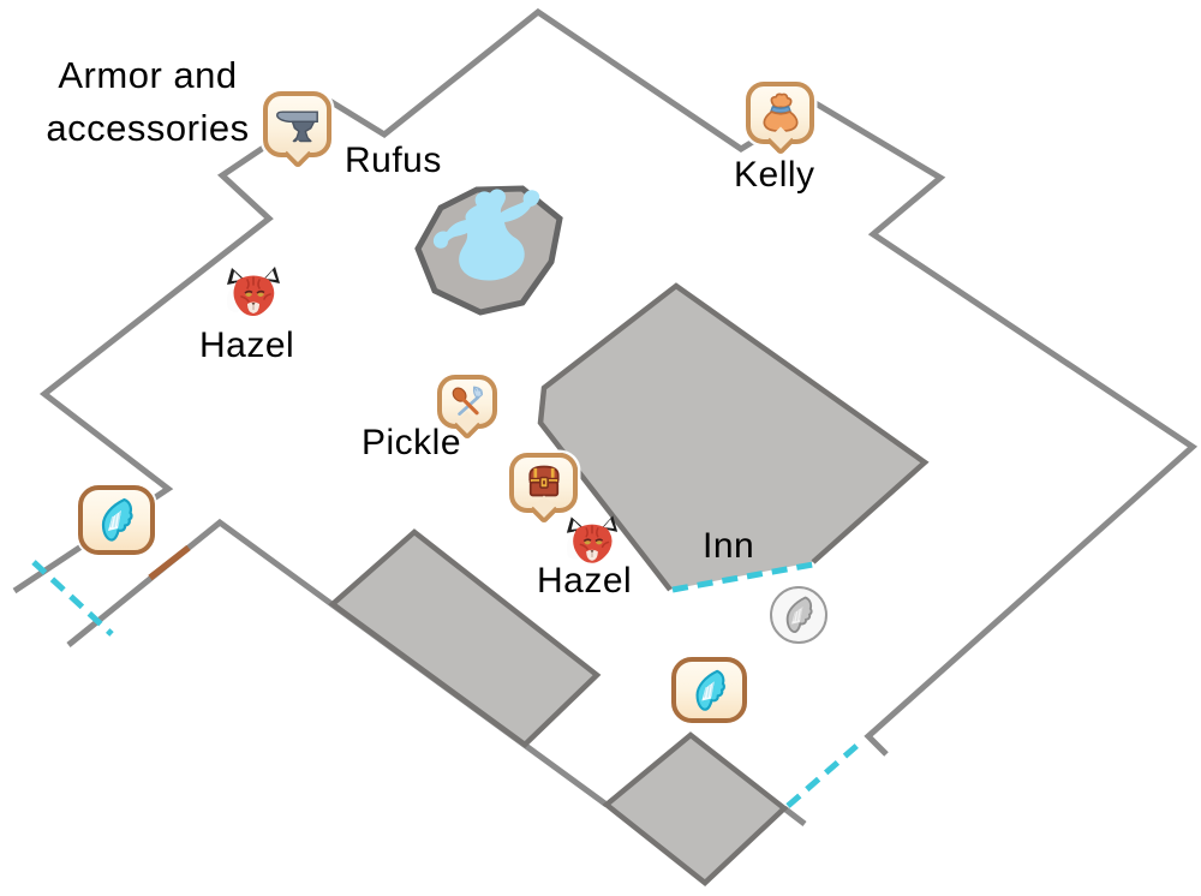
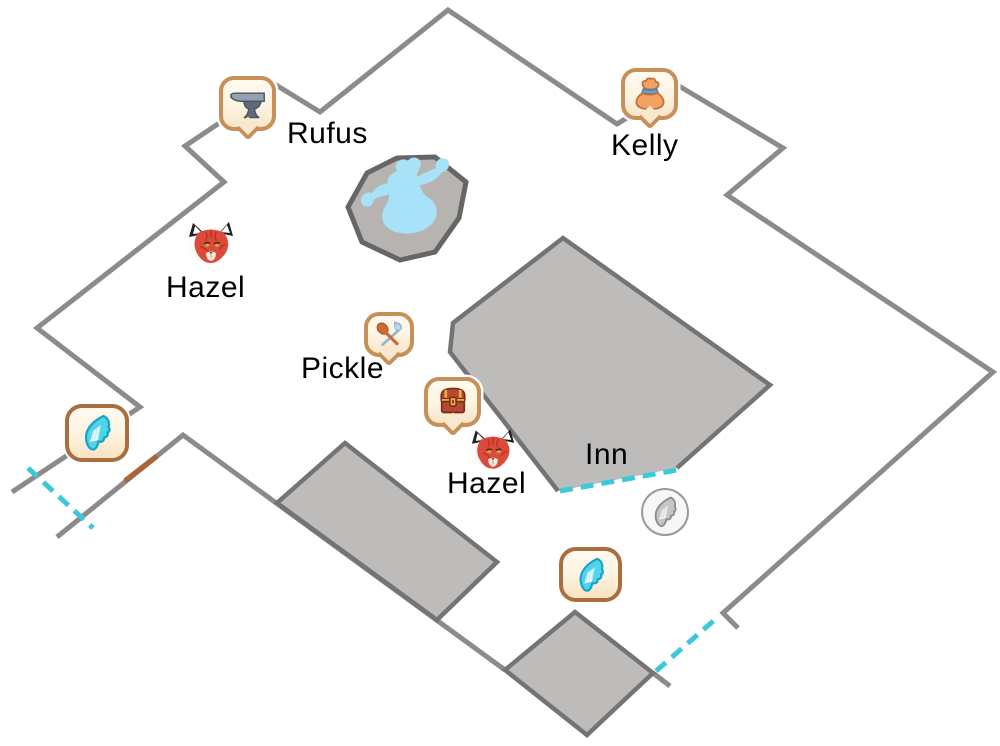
- Armor and
- accessories
  Rufus
  Kelly
  Hazel
  Pickle
  Hazel
  Inn
